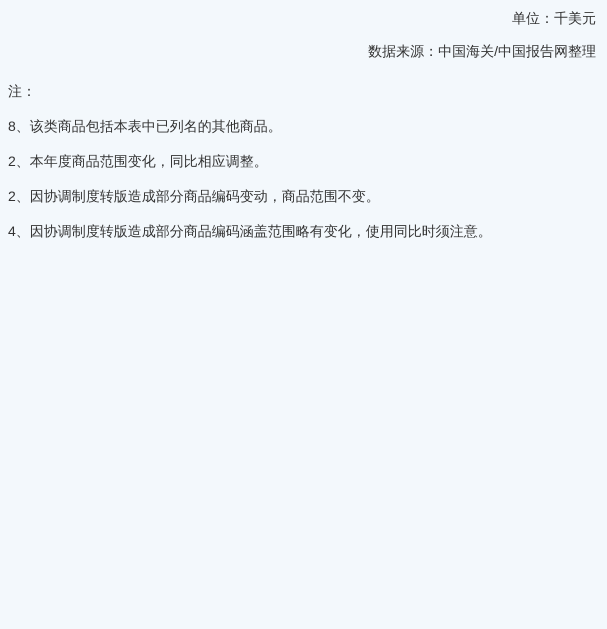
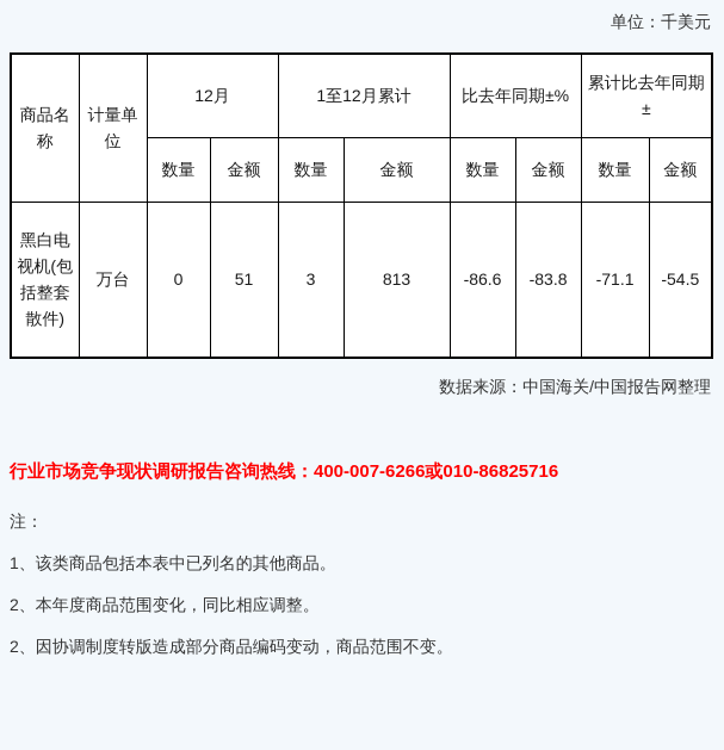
  单位：千美元
+ 商品名称	计量单位	12月	1至12月累计	比去年同期±%	累计比去年同期±
+ 数量	金额	数量	金额	数量	金额	数量	金额
+ 黑白电视机(包括整套散件)	万台	0	51	3	813	-86.6	-83.8	-71.1	-54.5
  数据来源：中国海关/中国报告网整理
+ 行业市场竞争现状调研报告咨询热线：400-007-6266或010-86825716
  注：
- 8、该类商品包括本表中已列名的其他商品。
+ 1、该类商品包括本表中已列名的其他商品。
  2、本年度商品范围变化，同比相应调整。
  2、因协调制度转版造成部分商品编码变动，商品范围不变。
- 4、因协调制度转版造成部分商品编码涵盖范围略有变化，使用同比时须注意。
